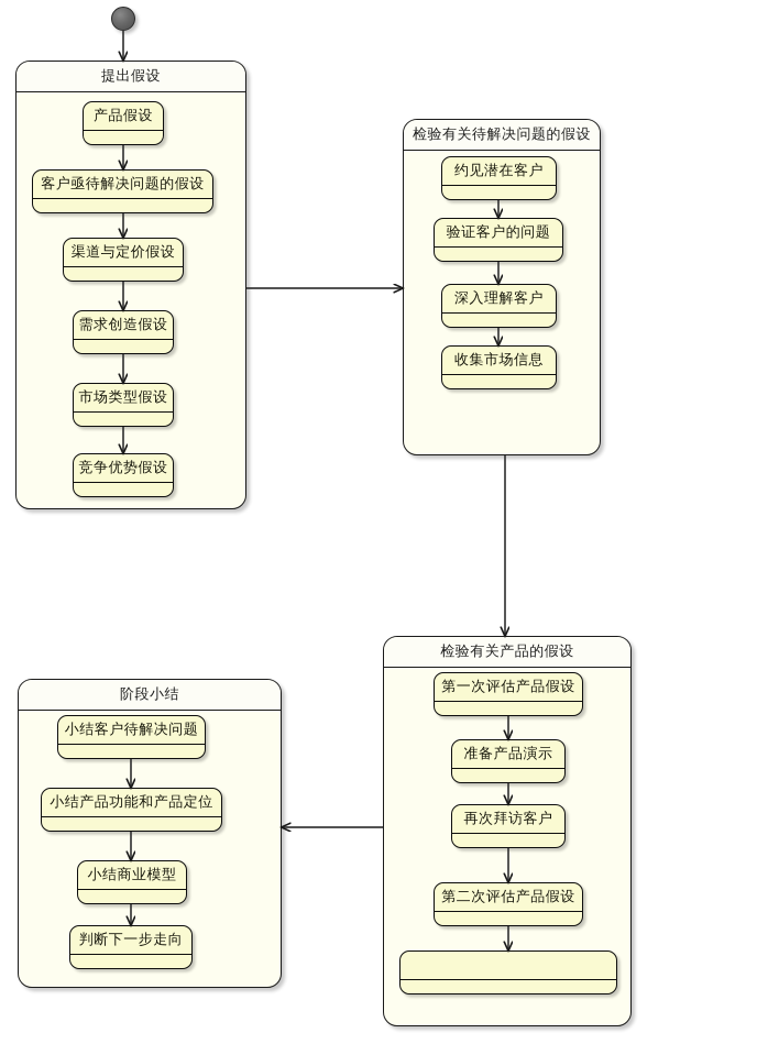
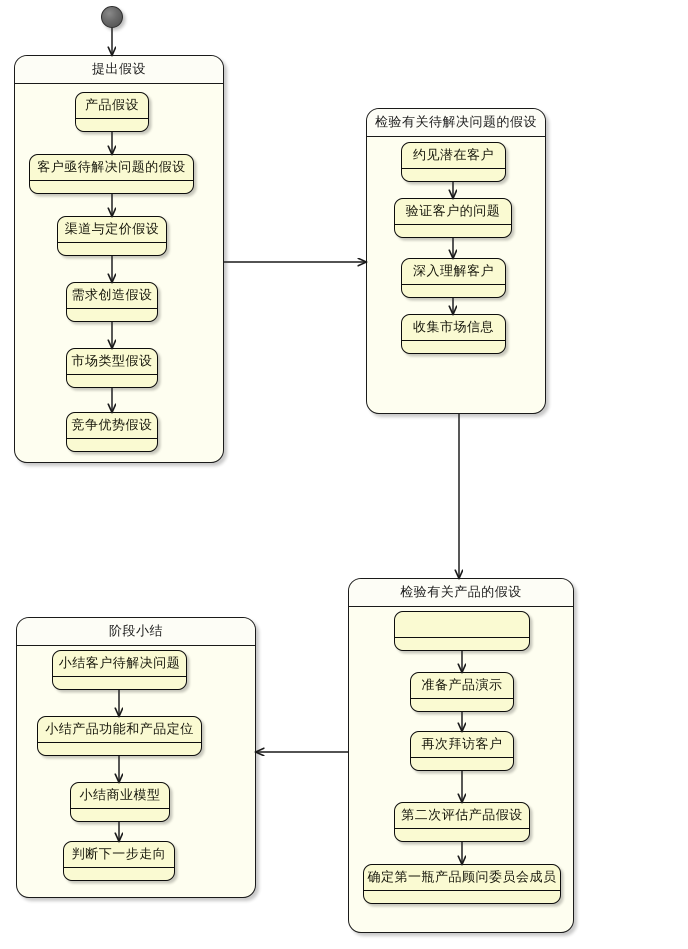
  提出假设
  产品假设
  客户亟待解决问题的假设
  渠道与定价假设
  需求创造假设
  市场类型假设
  竞争优势假设
  检验有关待解决问题的假设
  约见潜在客户
  验证客户的问题
  深入理解客户
  收集市场信息
  检验有关产品的假设
- 第一次评估产品假设
  准备产品演示
  再次拜访客户
  第二次评估产品假设
+ 确定第一瓶产品顾问委员会成员
  阶段小结
  小结客户待解决问题
  小结产品功能和产品定位
  小结商业模型
  判断下一步走向
